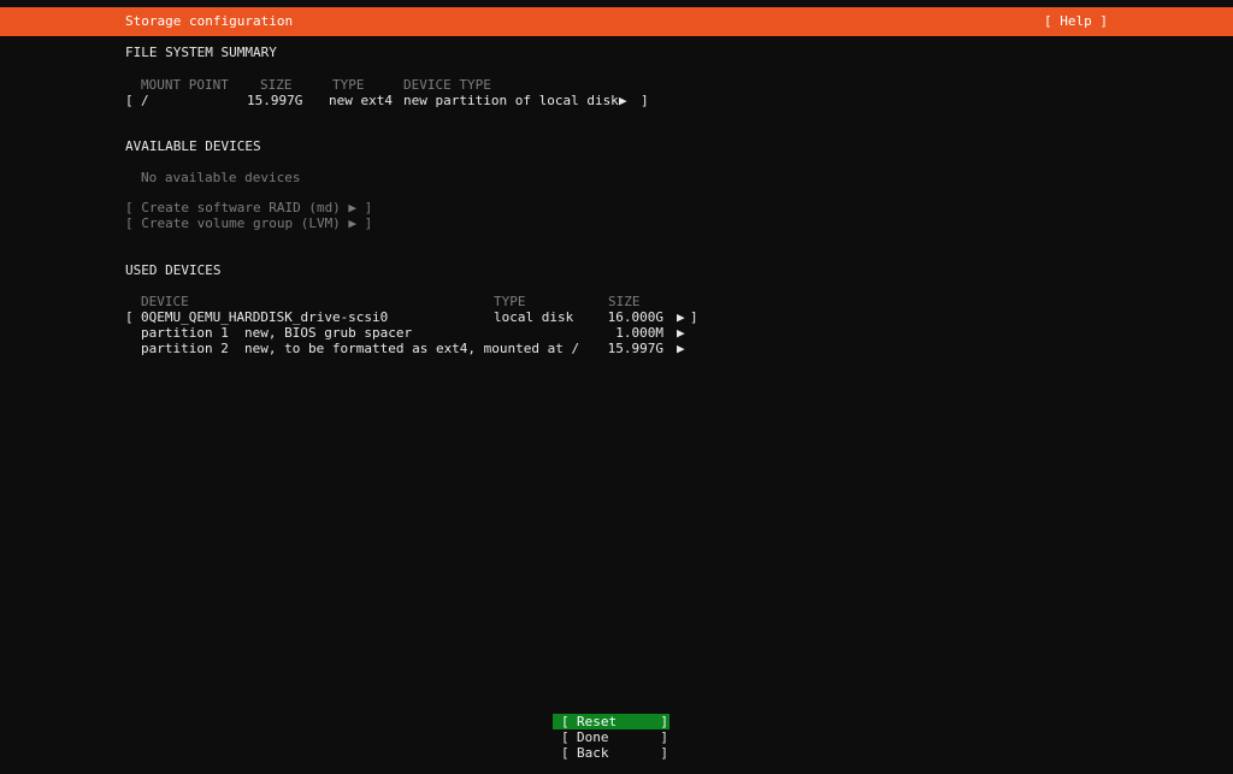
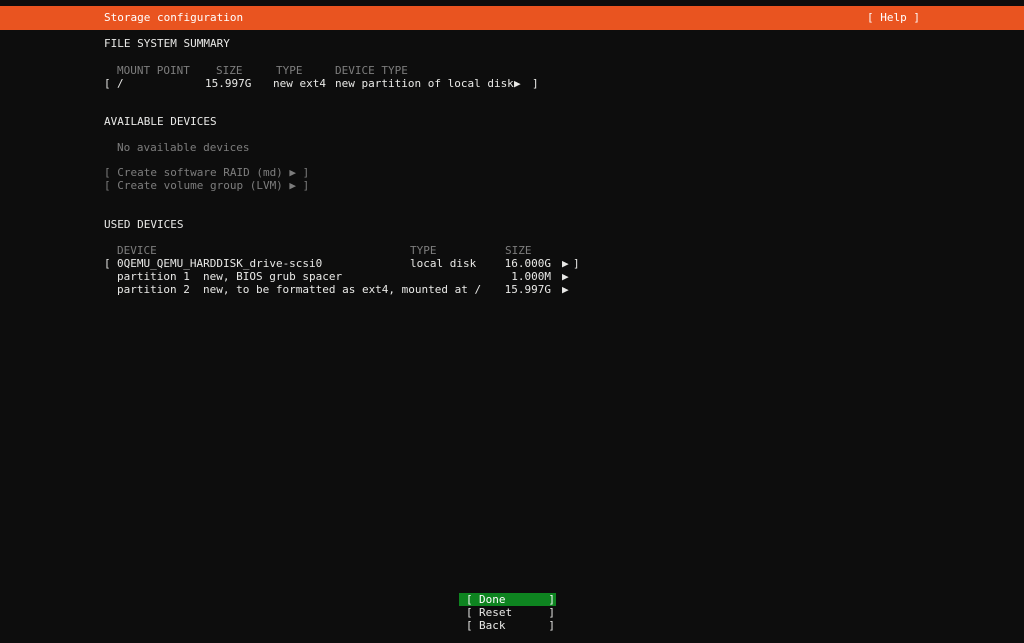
  Storage configuration
  [ Help ]
  FILE SYSTEM SUMMARY
  MOUNT POINT
  SIZE
  TYPE
  DEVICE TYPE
  [
  /
  15.997G
  new ext4
  new partition of local disk
  ▶
  ]
  AVAILABLE DEVICES
  No available devices
  [ Create software RAID (md) ▶ ]
  [ Create volume group (LVM) ▶ ]
  USED DEVICES
  DEVICE
  TYPE
  SIZE
  [
  0QEMU_QEMU_HARDDISK_drive-scsi0
  local disk
  16.000G
  ▶
  ]
  partition 1
  new, BIOS grub spacer
  1.000M
  ▶
  partition 2
  new, to be formatted as ext4, mounted at /
  15.997G
  ▶
  [
- Reset
+ Done
  ]
  [
- Done
+ Reset
  ]
  [
  Back
  ]
